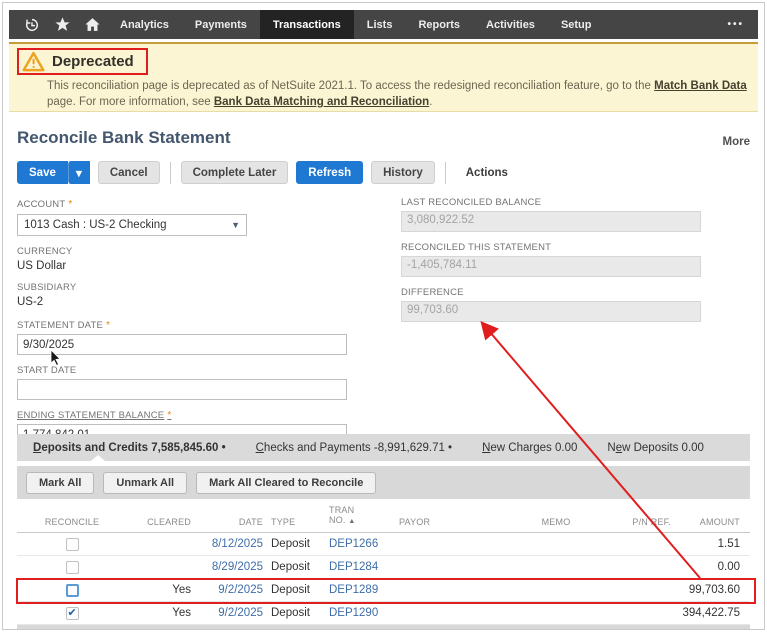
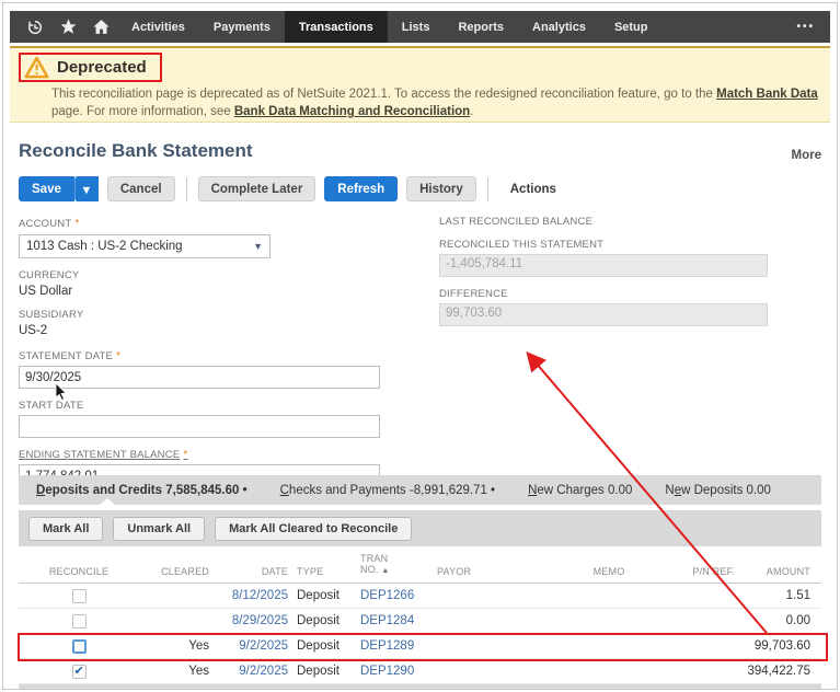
- Analytics
+ Activities
  Payments
  Transactions
  Lists
  Reports
- Activities
+ Analytics
  Setup
  •••
  Deprecated
  This reconciliation page is deprecated as of NetSuite 2021.1. To access the redesigned reconciliation feature, go to the Match Bank Data page. For more information, see Bank Data Matching and Reconciliation.
  Reconcile Bank Statement
  More
  Save
  ▾
  Cancel
  Complete Later
  Refresh
  History
  Actions
  ACCOUNT *
  1013 Cash : US-2 Checking
  ▼
  CURRENCY
  US Dollar
  SUBSIDIARY
  US-2
  STATEMENT DATE *
  9/30/2025
  START DATE
  ENDING STATEMENT BALANCE *
  LAST RECONCILED BALANCE
- 3,080,922.52
  RECONCILED THIS STATEMENT
  -1,405,784.11
  DIFFERENCE
  99,703.60
  Deposits and Credits 7,585,845.60 •
  Checks and Payments -8,991,629.71 •
  New Charges 0.00
  New Deposits 0.00
  Mark All
  Unmark All
  Mark All Cleared to Reconcile
  RECONCILE
  CLEARED
  DATE
  TYPE
  TRAN
  NO.
  PAYOR
  MEMO
  P/N REF.
  AMOUNT
  8/12/2025
  Deposit
  DEP1266
  1.51
  8/29/2025
  Deposit
  DEP1284
  0.00
  Yes
  9/2/2025
  Deposit
  DEP1289
  99,703.60
  Yes
  9/2/2025
  Deposit
  DEP1290
  394,422.75
